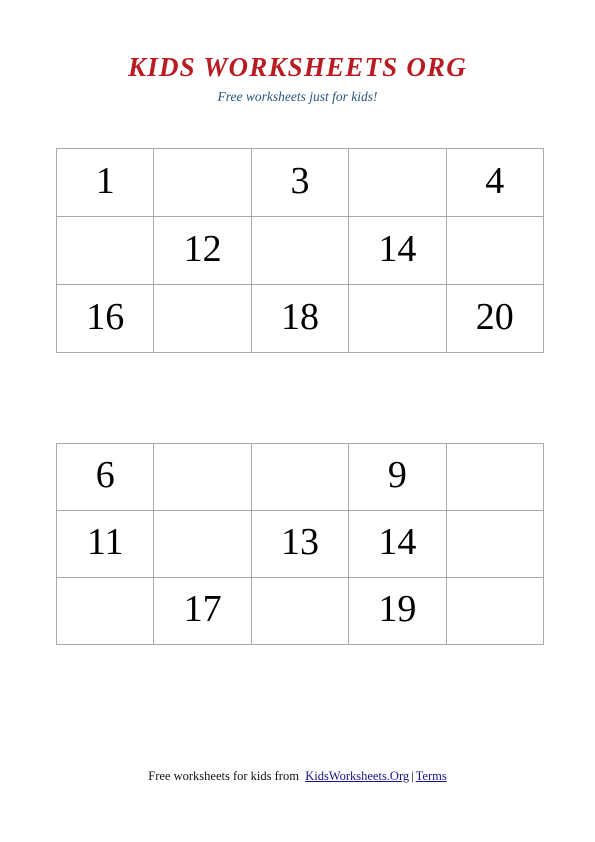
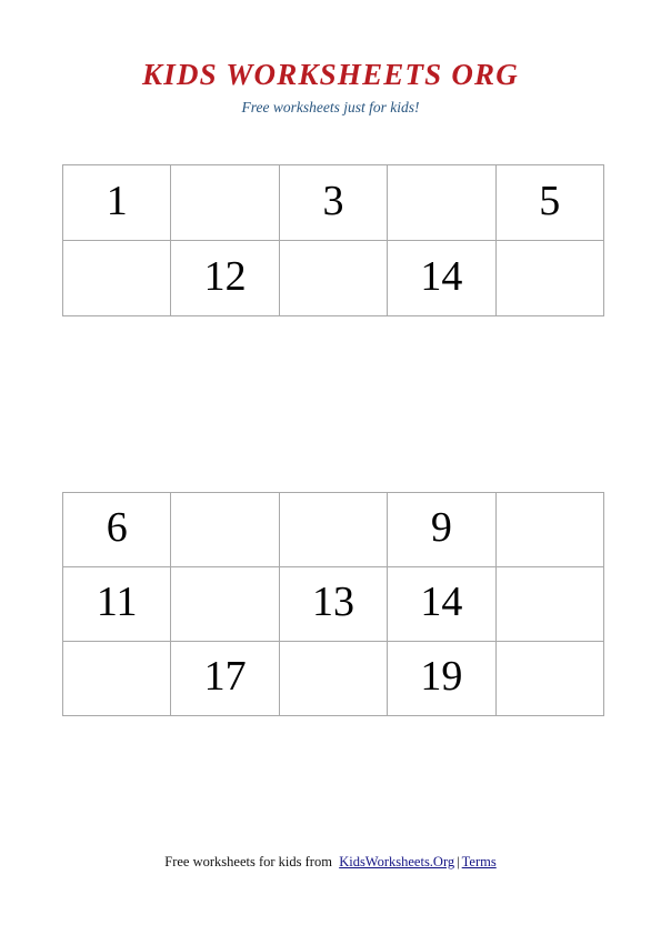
  KIDS WORKSHEETS ORG
  Free worksheets just for kids!
- 1		3		4
+ 1		3		5
  	12		14
- 16		18		20
  6			9
  11		13	14
  	17		19
  Free worksheets for kids from KidsWorksheets.Org | Terms
